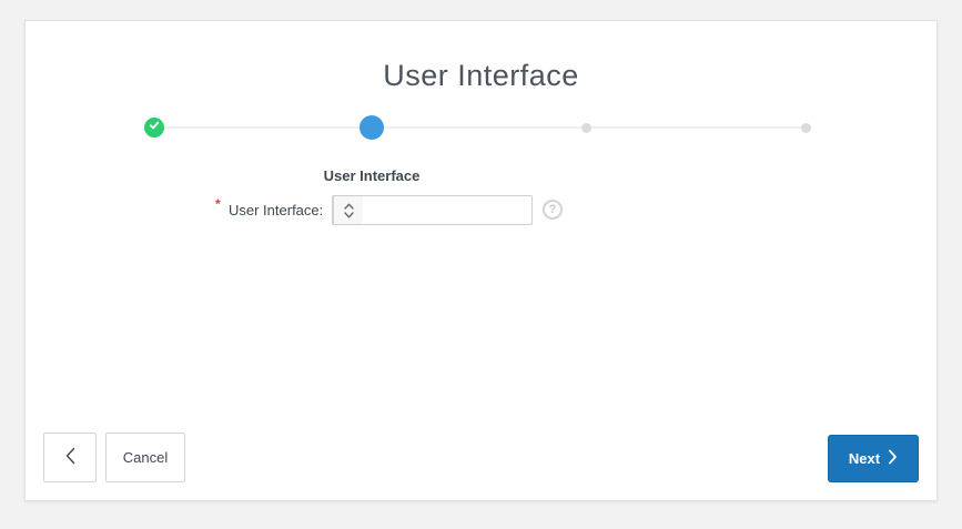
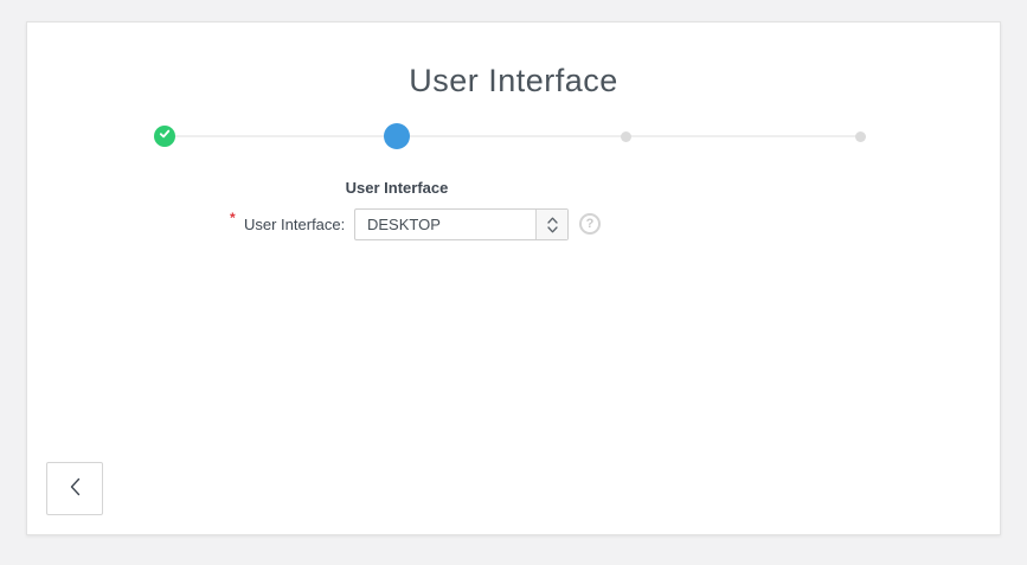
  User Interface
  User Interface
  *
  User Interface:
+ DESKTOP
  ?
- Cancel
- Next
